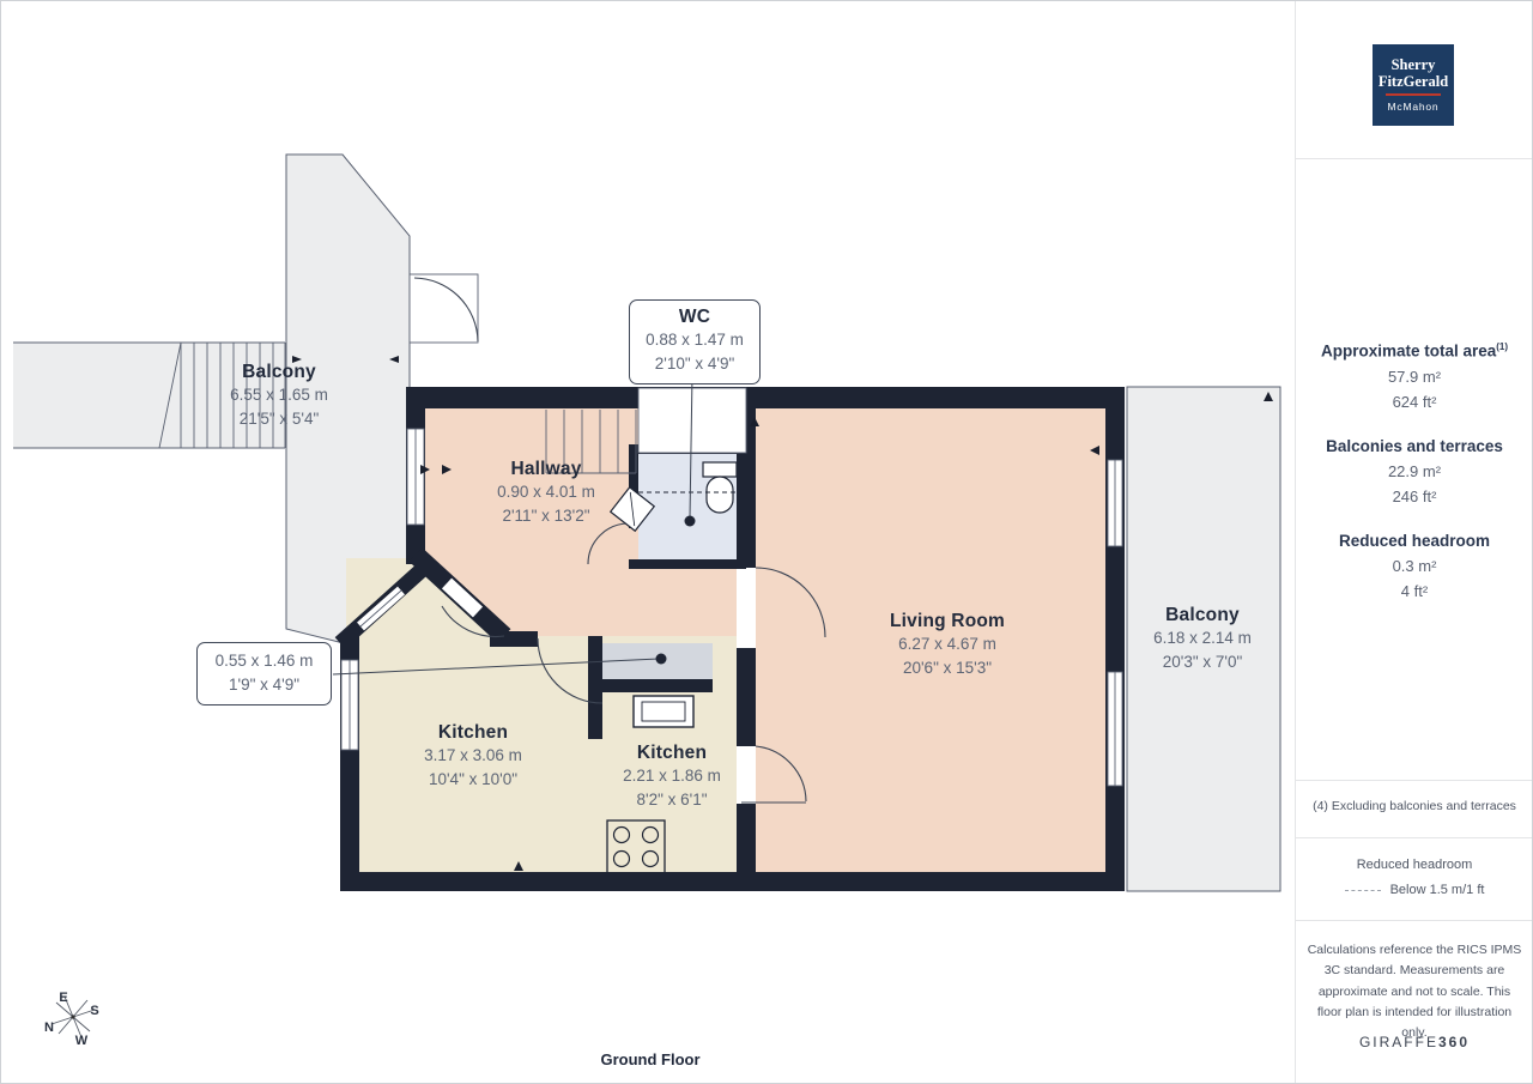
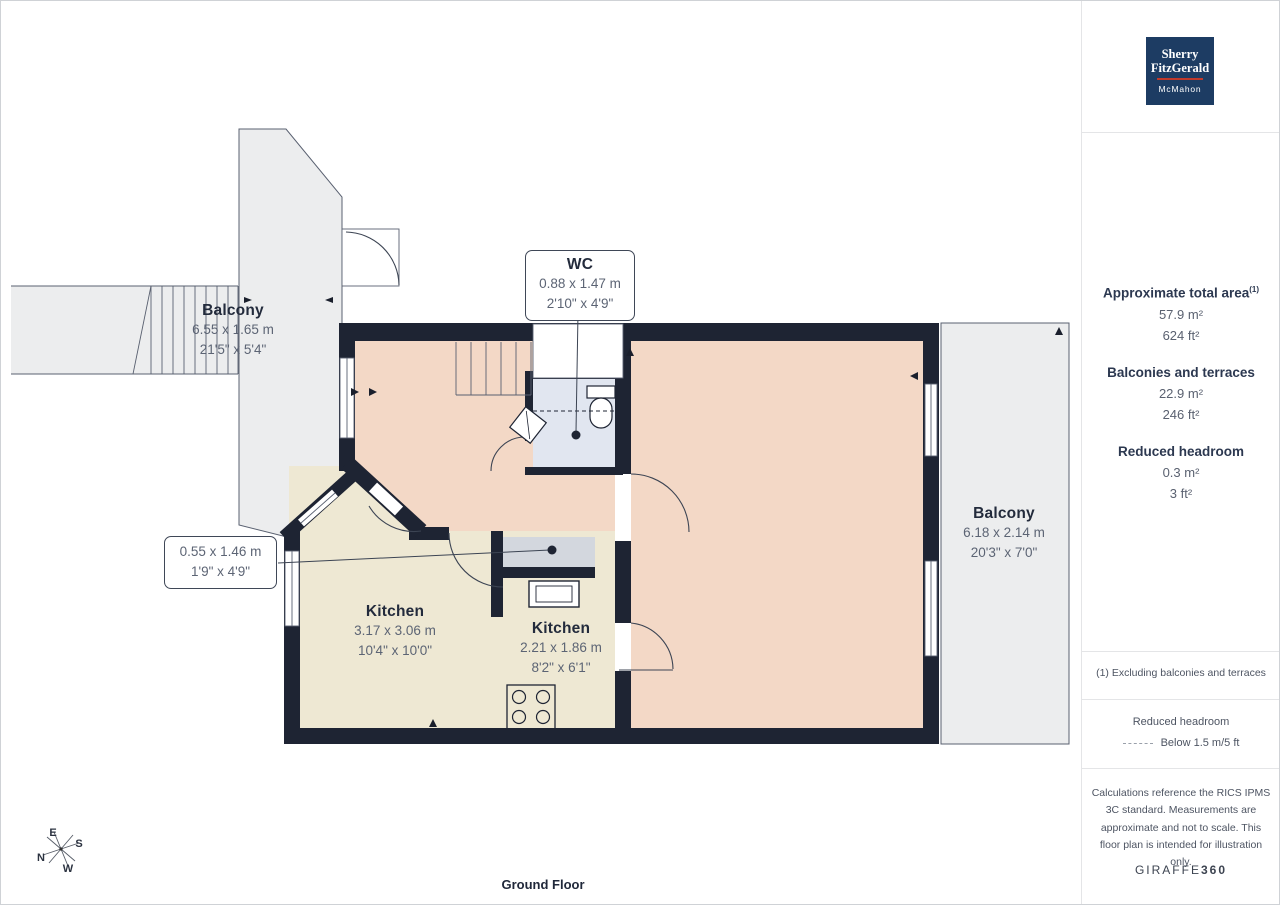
  E
  S
  N
  W
  Balcony
  6.55 x 1.65 m
  21'5" x 5'4"
- Hallway
- 0.90 x 4.01 m
- 2'11" x 13'2"
- Living Room
- 6.27 x 4.67 m
- 20'6" x 15'3"
  Balcony
  6.18 x 2.14 m
  20'3" x 7'0"
  Kitchen
  3.17 x 3.06 m
  10'4" x 10'0"
  Kitchen
  2.21 x 1.86 m
  8'2" x 6'1"
  WC
  0.88 x 1.47 m
  2'10" x 4'9"
  0.55 x 1.46 m
  1'9" x 4'9"
  Ground Floor
  Sherry
  FitzGerald
  McMahon
  Approximate total area(1)
  57.9 m²
  624 ft²
  Balconies and terraces
  22.9 m²
  246 ft²
  Reduced headroom
  0.3 m²
- 4 ft²
+ 3 ft²
- (4) Excluding balconies and terraces
+ (1) Excluding balconies and terraces
  Reduced headroom
- Below 1.5 m/1 ft
+ Below 1.5 m/5 ft
  Calculations reference the RICS IPMS 3C standard. Measurements are approximate and not to scale. This floor plan is intended for illustration only.
  GIRAFFE360
